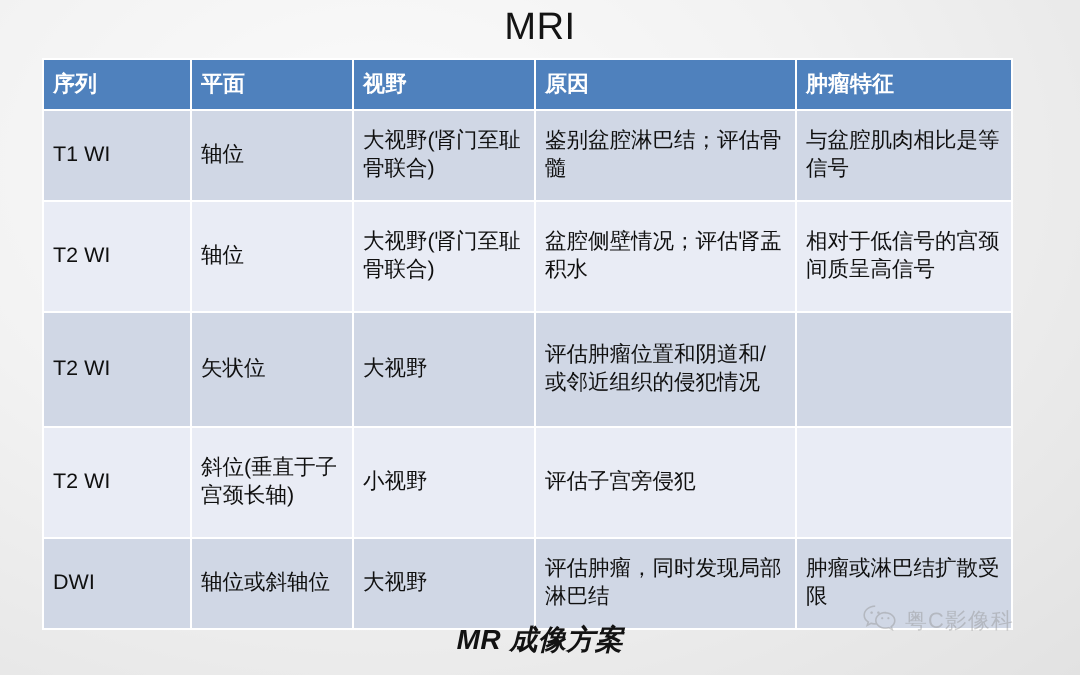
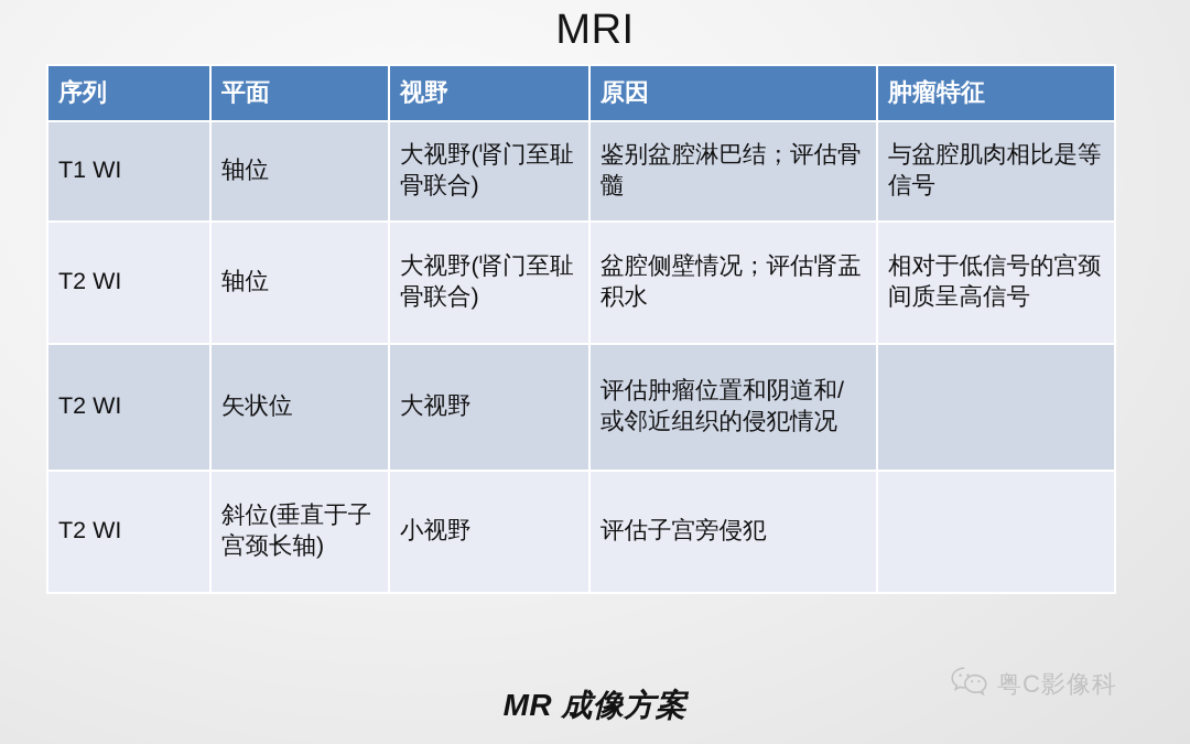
  MRI
  序列	平面	视野	原因	肿瘤特征
  T1 WI	轴位	大视野(肾门至耻骨联合)	鉴别盆腔淋巴结；评估骨髓	与盆腔肌肉相比是等信号
  T2 WI	轴位	大视野(肾门至耻骨联合)	盆腔侧壁情况；评估肾盂积水	相对于低信号的宫颈间质呈高信号
  T2 WI	矢状位	大视野	评估肿瘤位置和阴道和/或邻近组织的侵犯情况
  T2 WI	斜位(垂直于子宫颈长轴)	小视野	评估子宫旁侵犯
- DWI	轴位或斜轴位	大视野	评估肿瘤，同时发现局部淋巴结	肿瘤或淋巴结扩散受限
  MR 成像方案
  粤C影像科
